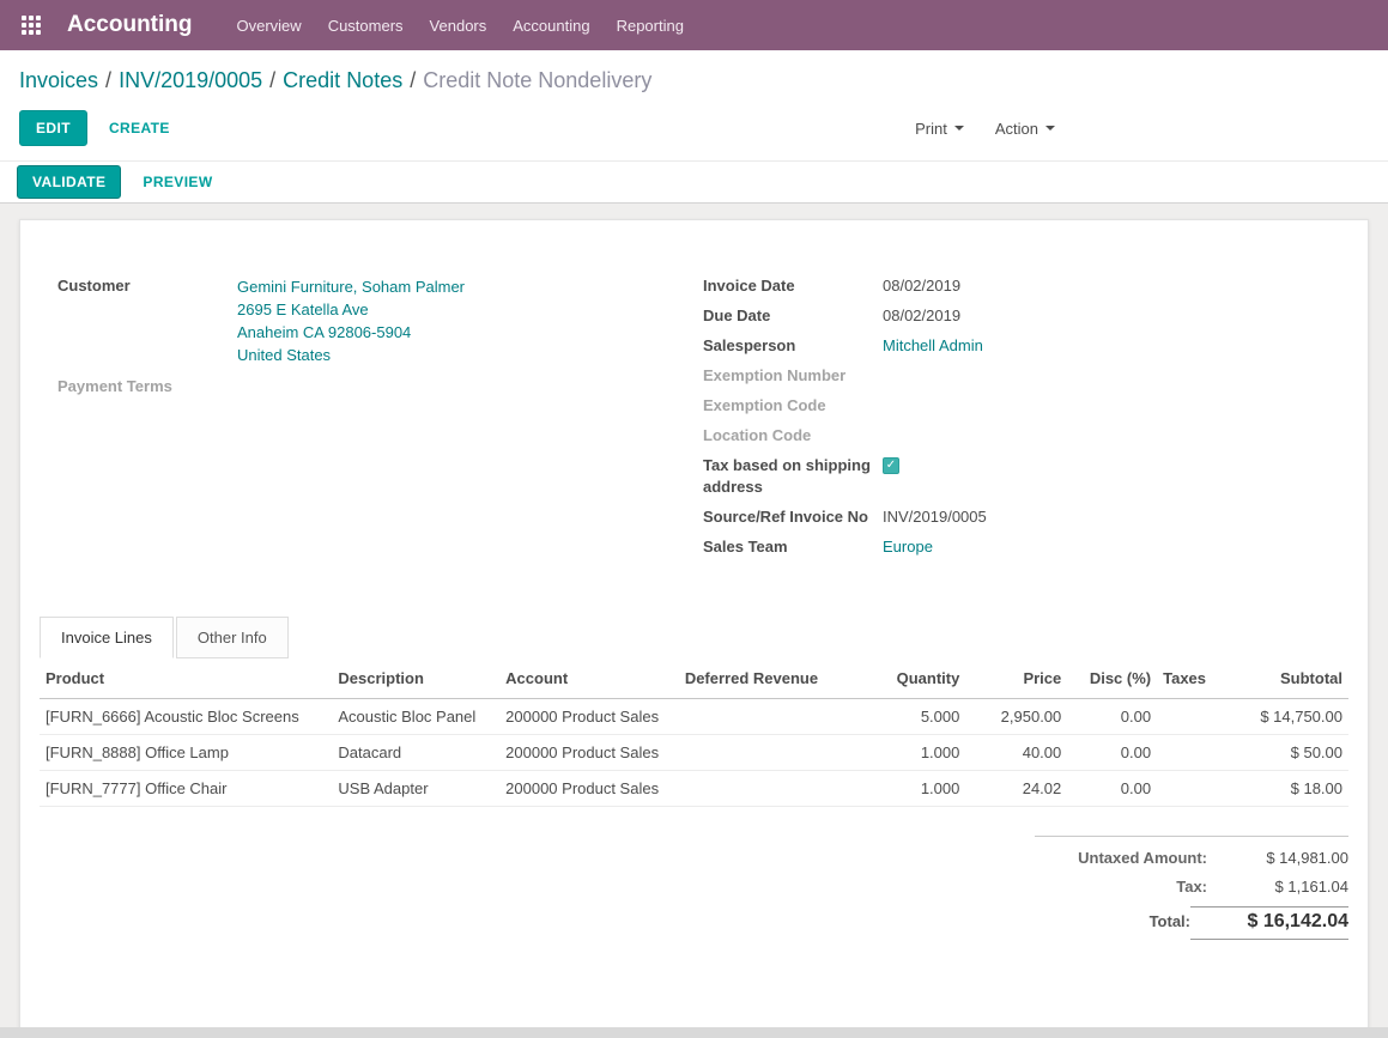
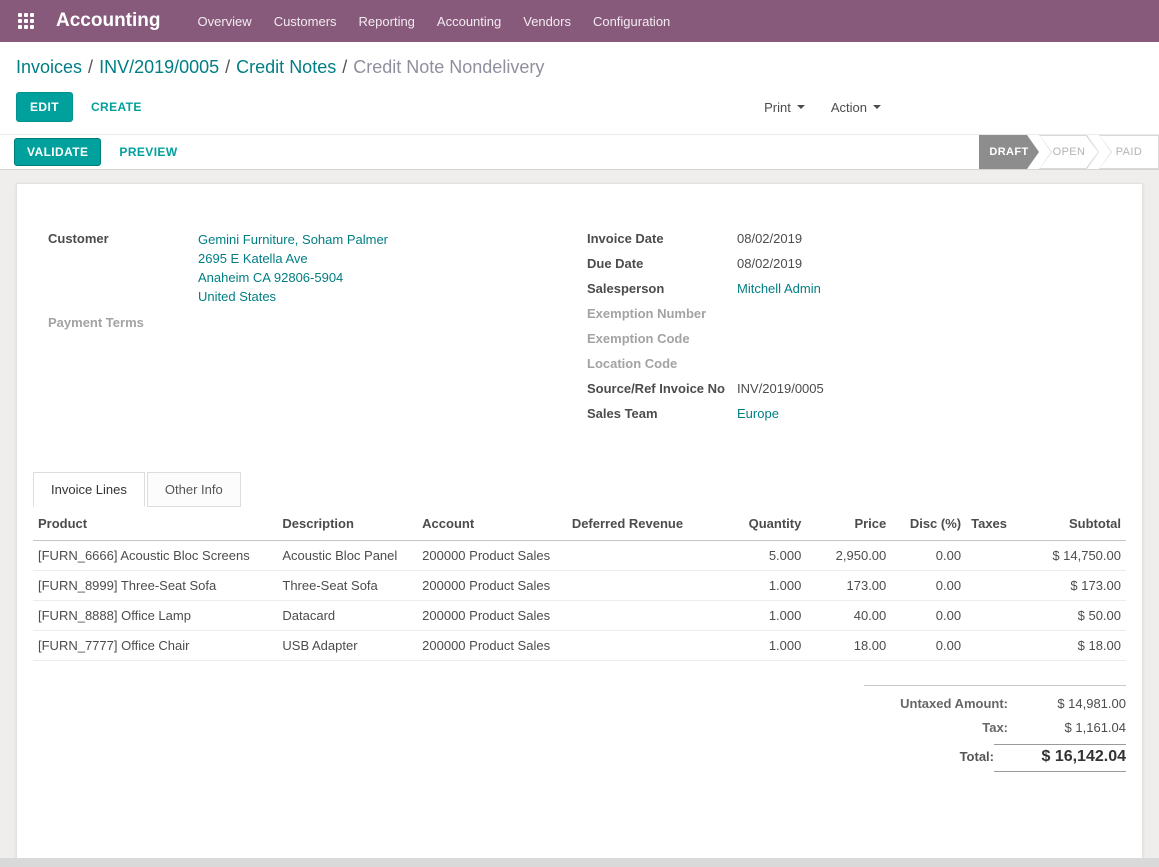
  Accounting
  Overview
  Customers
- Vendors
+ Reporting
  Accounting
- Reporting
+ Vendors
+ Configuration
  Invoices / INV/2019/0005 / Credit Notes / Credit Note Nondelivery
  EDIT
  CREATE
  Print
  Action
  VALIDATE
  PREVIEW
+ DRAFT
+ OPEN
+ PAID
  Customer
  Gemini Furniture, Soham Palmer
  2695 E Katella Ave
  Anaheim CA 92806-5904
  United States
  Payment Terms
  Invoice Date
  08/02/2019
  Due Date
  08/02/2019
  Salesperson
  Mitchell Admin
  Exemption Number
  Exemption Code
  Location Code
- Tax based on shipping address
- ✓
  Source/Ref Invoice No
  INV/2019/0005
  Sales Team
  Europe
  Invoice Lines
  Other Info
  Product	Description	Account	Deferred Revenue	Quantity	Price	Disc (%)	Taxes	Subtotal
  [FURN_6666] Acoustic Bloc Screens	Acoustic Bloc Panel	200000 Product Sales		5.000	2,950.00	0.00		$ 14,750.00
+ [FURN_8999] Three-Seat Sofa	Three-Seat Sofa	200000 Product Sales		1.000	173.00	0.00		$ 173.00
  [FURN_8888] Office Lamp	Datacard	200000 Product Sales		1.000	40.00	0.00		$ 50.00
- [FURN_7777] Office Chair	USB Adapter	200000 Product Sales		1.000	24.02	0.00		$ 18.00
+ [FURN_7777] Office Chair	USB Adapter	200000 Product Sales		1.000	18.00	0.00		$ 18.00
  Untaxed Amount:
  $ 14,981.00
  Tax:
  $ 1,161.04
  Total:
  $ 16,142.04
